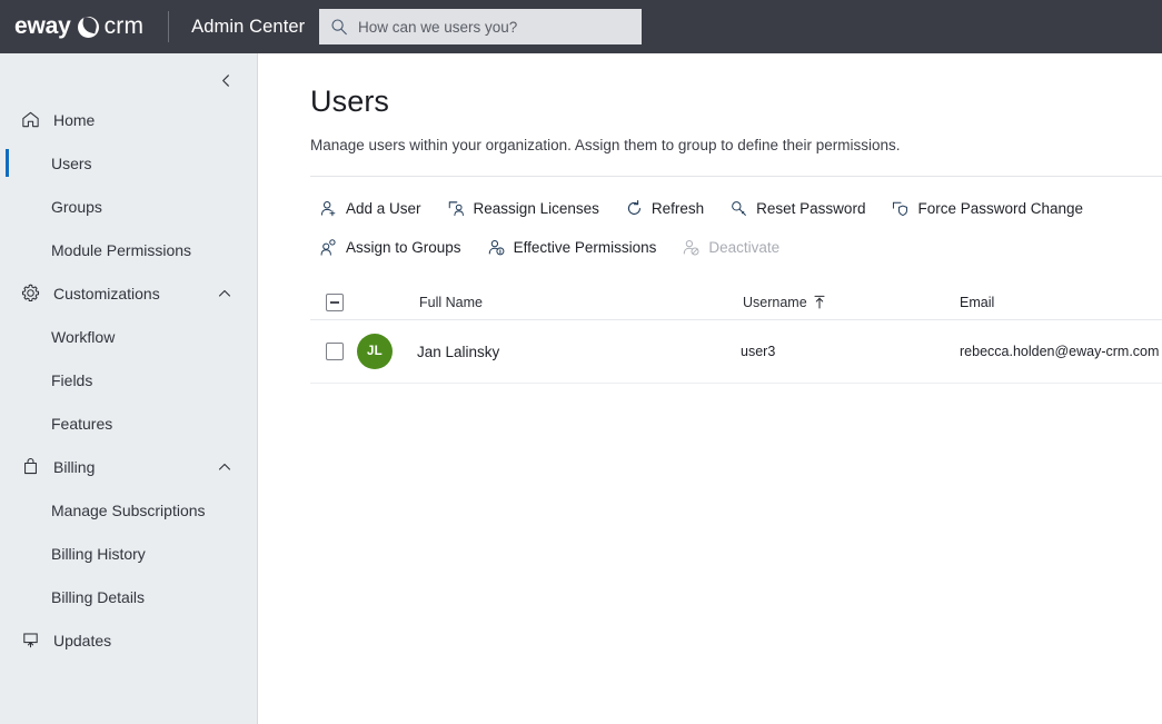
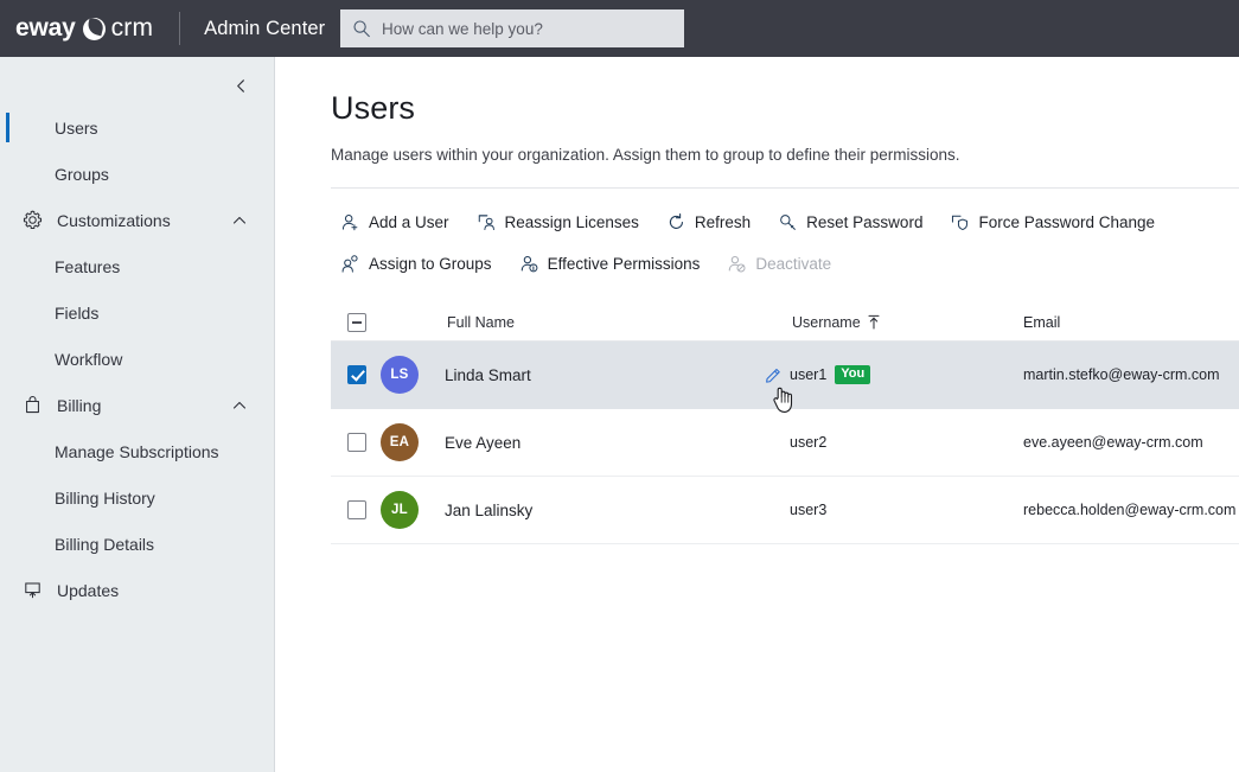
  eway
  crm
  Admin Center
- How can we users you?
+ How can we help you?
- Home
  Users
  Groups
- Module Permissions
  Customizations
- Workflow
+ Features
  Fields
- Features
+ Workflow
  Billing
  Manage Subscriptions
  Billing History
  Billing Details
  Updates
  Users
  Manage users within your organization. Assign them to group to define their permissions.
  Add a User
  Reassign Licenses
  Refresh
  Reset Password
  Force Password Change
  Assign to Groups
  Effective Permissions
  Deactivate
  Full Name
  Username
  Email
+ LS
+ Linda Smart
+ user1
+ You
+ martin.stefko@eway-crm.com
+ EA
+ Eve Ayeen
+ user2
+ eve.ayeen@eway-crm.com
  JL
  Jan Lalinsky
  user3
  rebecca.holden@eway-crm.com
